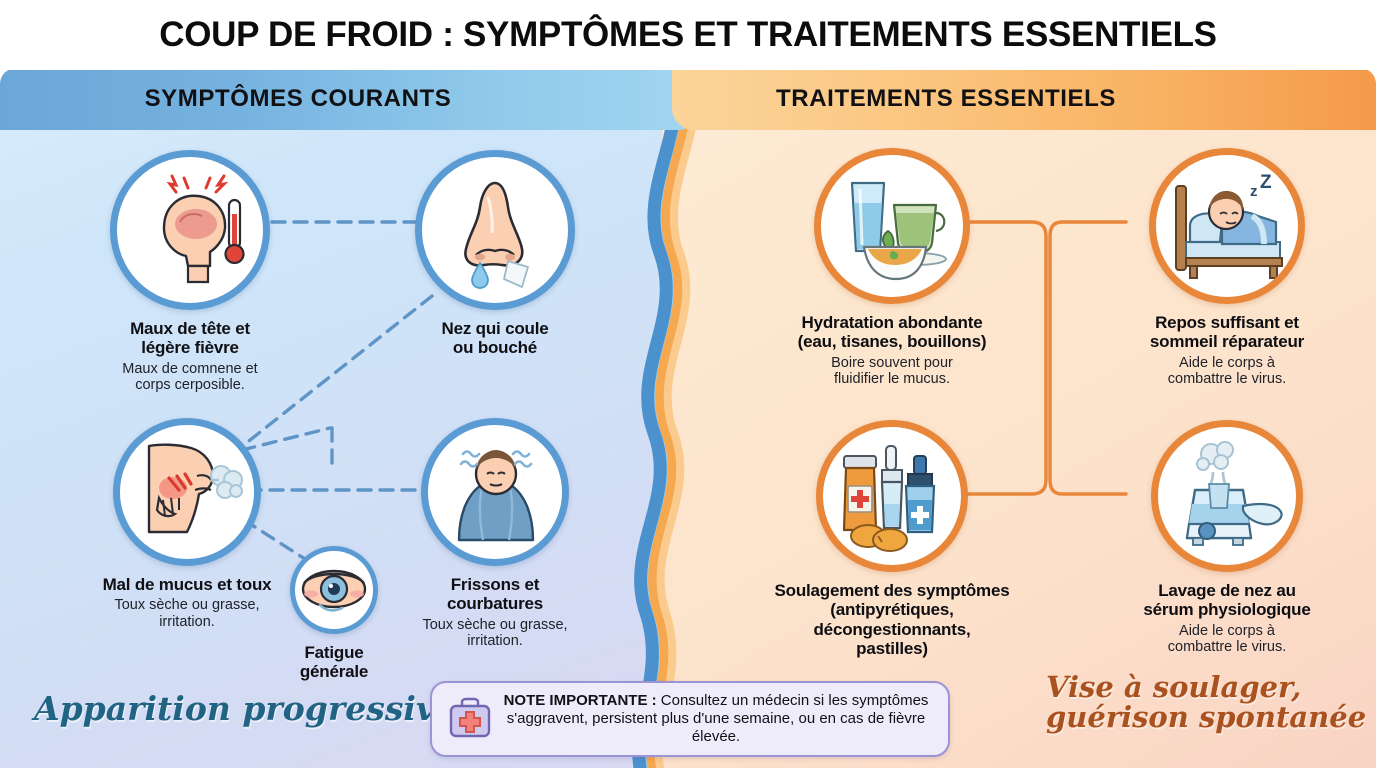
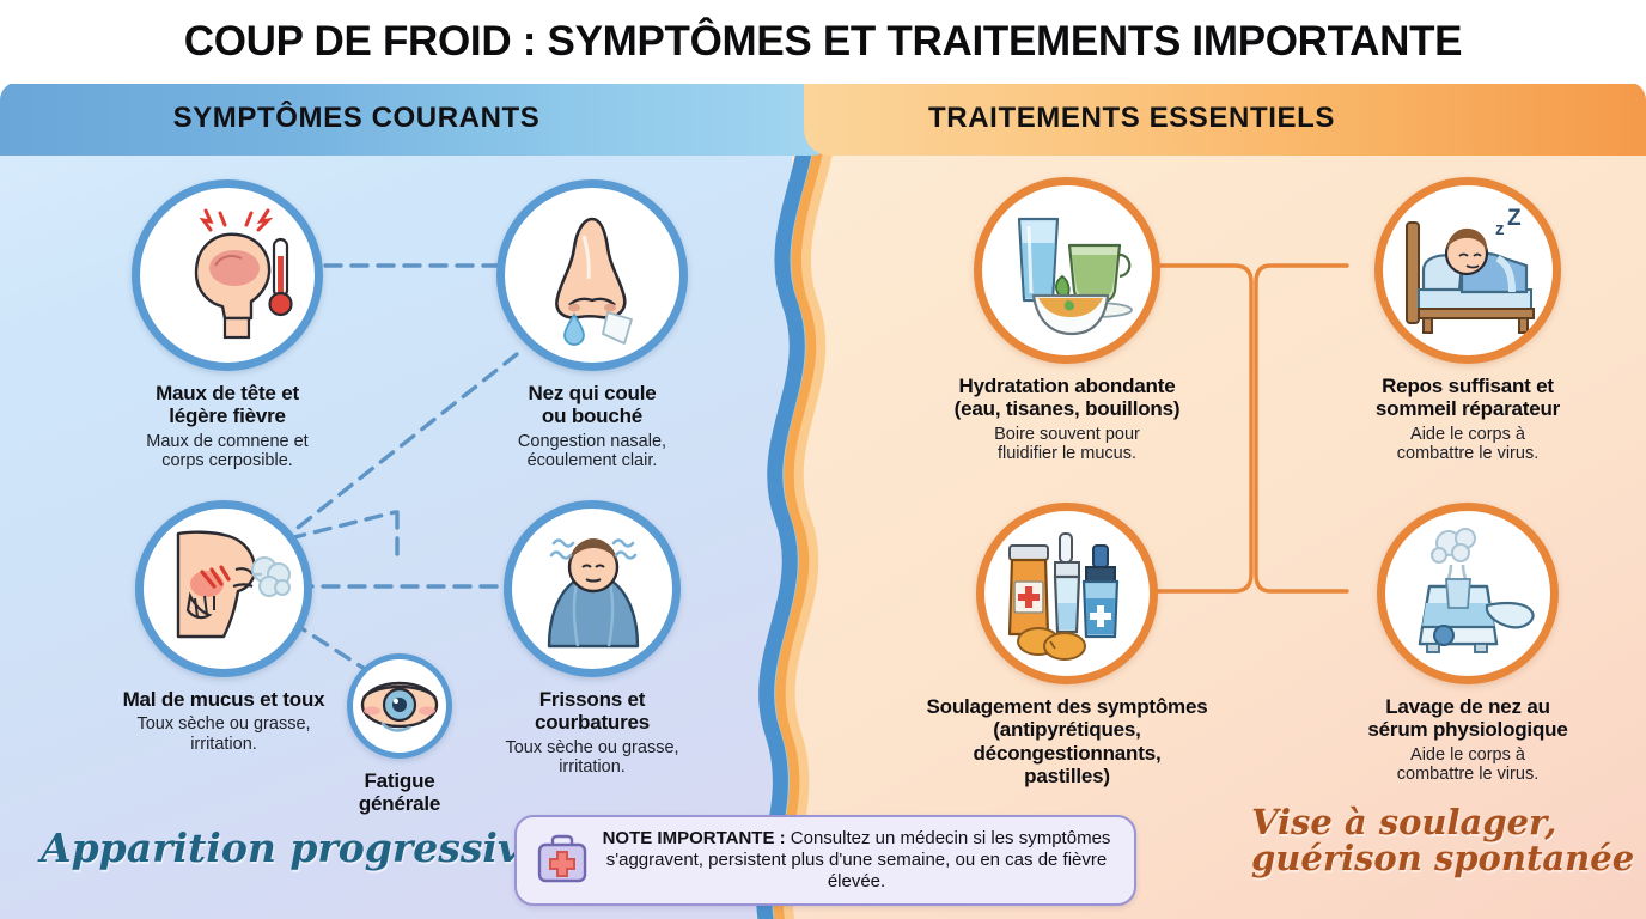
  SYMPTÔMES COURANTS
  TRAITEMENTS ESSENTIELS
- COUP DE FROID : SYMPTÔMES ET TRAITEMENTS ESSENTIELS
+ COUP DE FROID : SYMPTÔMES ET TRAITEMENTS IMPORTANTE
  Maux de tête et
  légère fièvre
  Maux de comnene et
  corps cerposible.
  Nez qui coule
  ou bouché
+ Congestion nasale,
+ écoulement clair.
  Mal de mucus et toux
  Toux sèche ou grasse,
  irritation.
  Fatigue
  générale
  Frissons et
  courbatures
  Toux sèche ou grasse,
  irritation.
  Hydratation abondante
  (eau, tisanes, bouillons)
  Boire souvent pour
  fluidifier le mucus.
  z
  Z
  Repos suffisant et
  sommeil réparateur
  Aide le corps à
  combattre le virus.
  Soulagement des symptômes
  (antipyrétiques,
  décongestionnants,
  pastilles)
  Lavage de nez au
  sérum physiologique
  Aide le corps à
  combattre le virus.
  Apparition progressiv
  Vise à soulager,
  guérison spontanée
  NOTE IMPORTANTE : Consultez un médecin si les symptômes s'aggravent, persistent plus d'une semaine, ou en cas de fièvre élevée.
